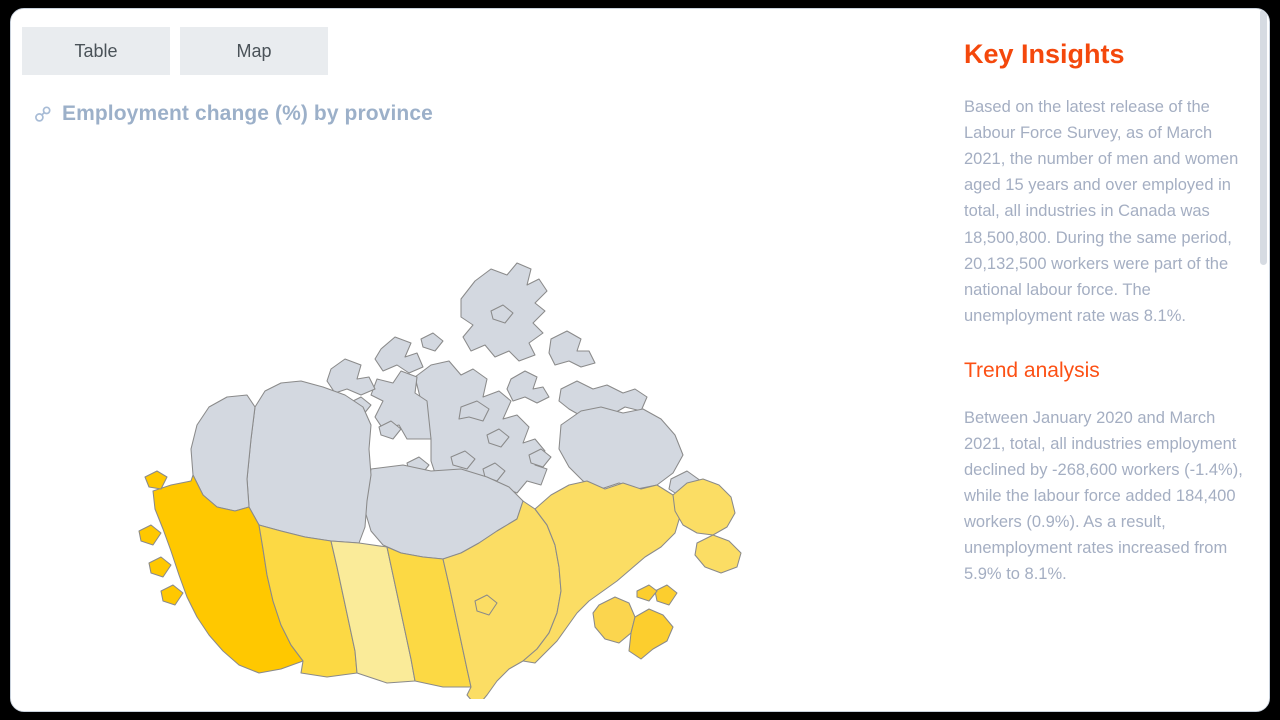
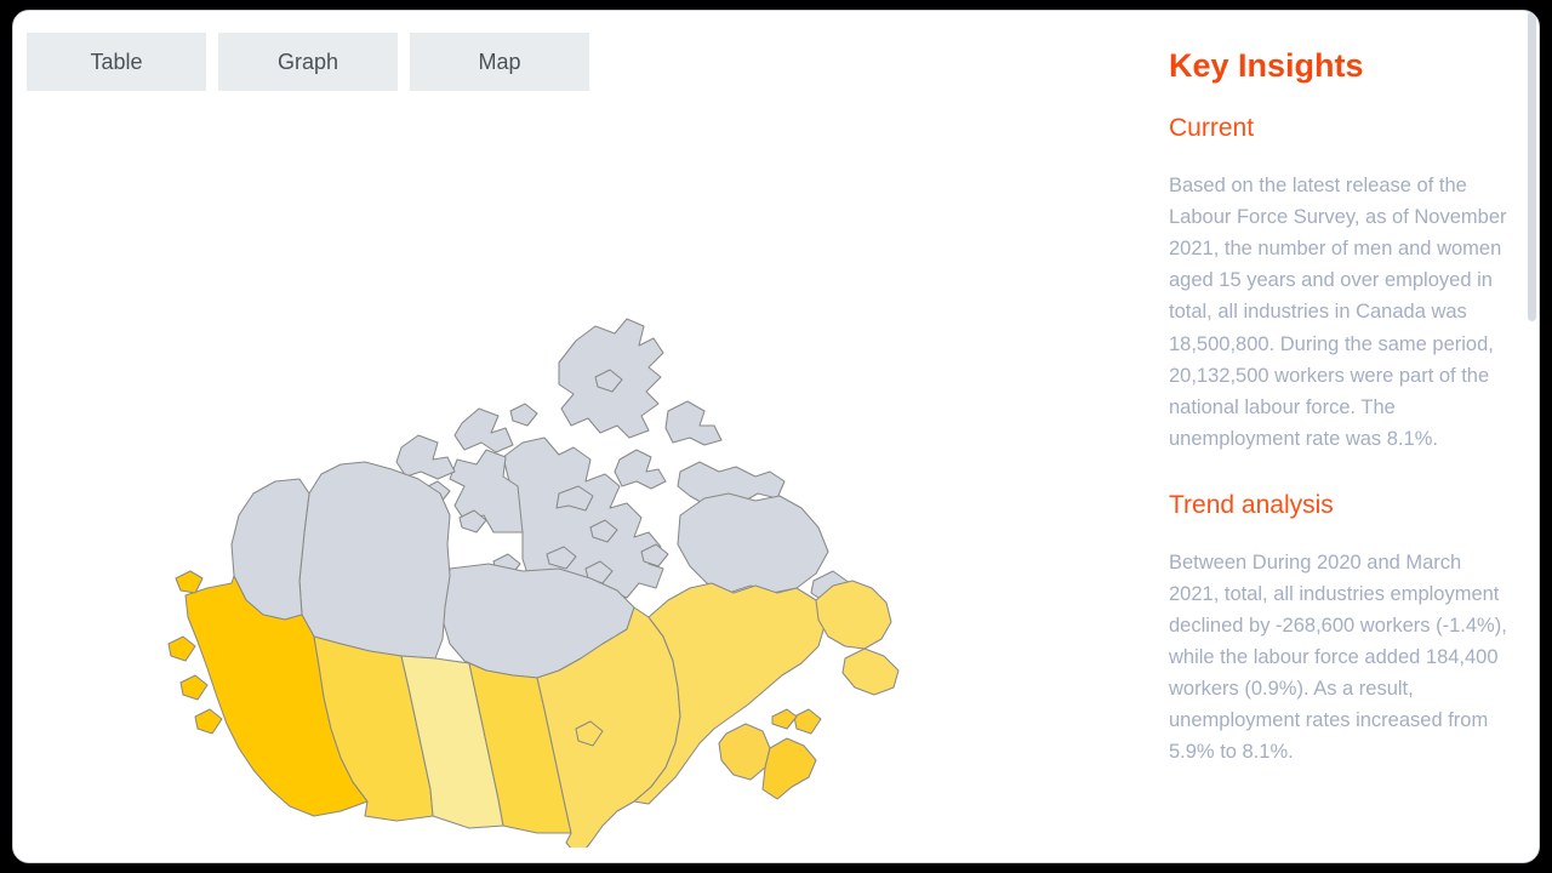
  Table
+ Graph
  Map
- Employment change (%) by province
  Key Insights
+ Current
- Based on the latest release of the Labour Force Survey, as of March 2021, the number of men and women aged 15 years and over employed in total, all industries in Canada was 18,500,800. During the same period, 20,132,500 workers were part of the national labour force. The unemployment rate was 8.1%.
+ Based on the latest release of the Labour Force Survey, as of November 2021, the number of men and women aged 15 years and over employed in total, all industries in Canada was 18,500,800. During the same period, 20,132,500 workers were part of the national labour force. The unemployment rate was 8.1%.
  Trend analysis
- Between January 2020 and March 2021, total, all industries employment declined by -268,600 workers (-1.4%), while the labour force added 184,400 workers (0.9%). As a result, unemployment rates increased from 5.9% to 8.1%.
+ Between During 2020 and March 2021, total, all industries employment declined by -268,600 workers (-1.4%), while the labour force added 184,400 workers (0.9%). As a result, unemployment rates increased from 5.9% to 8.1%.
